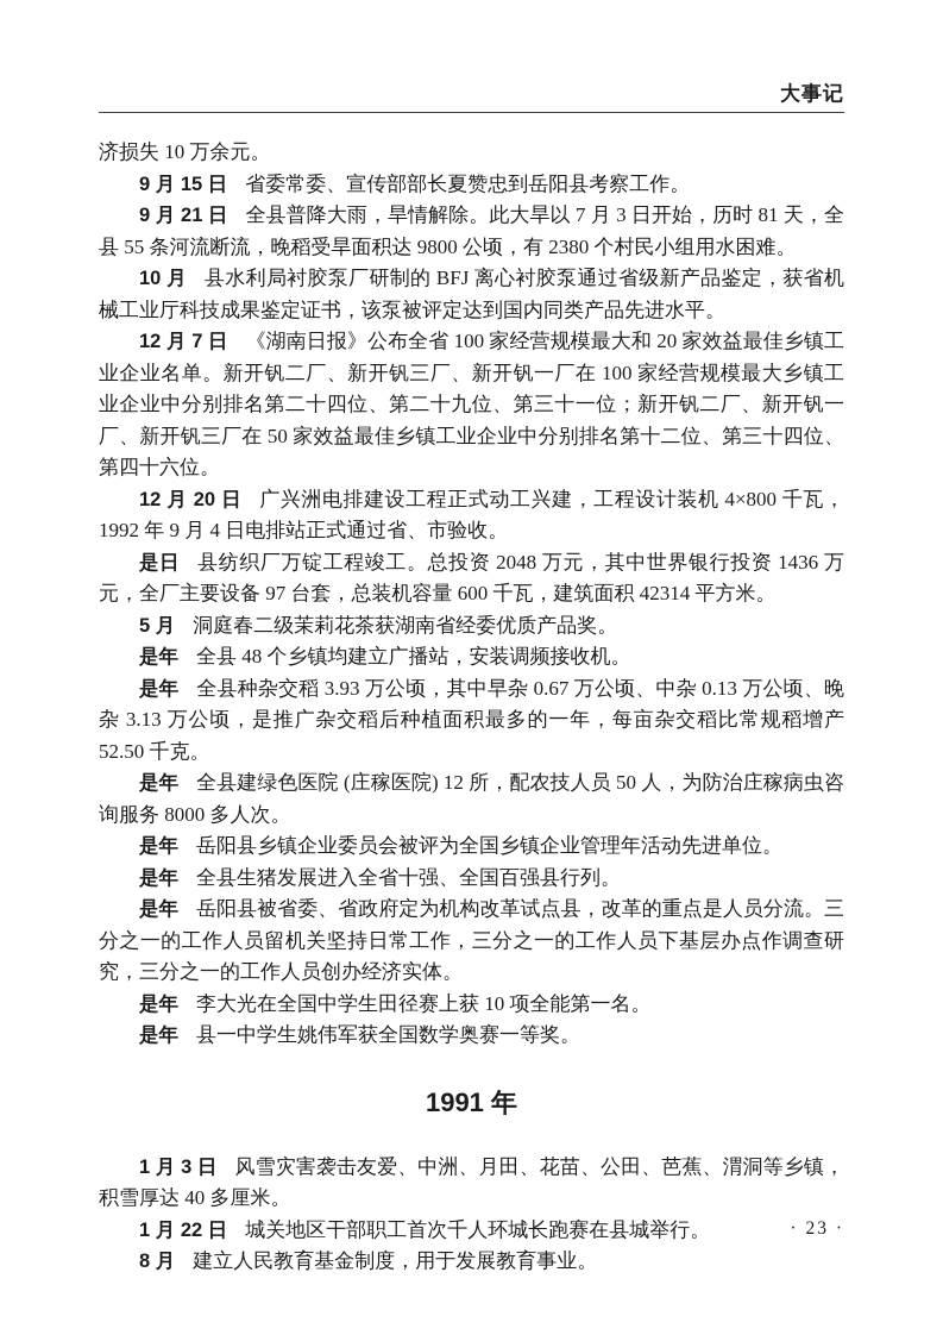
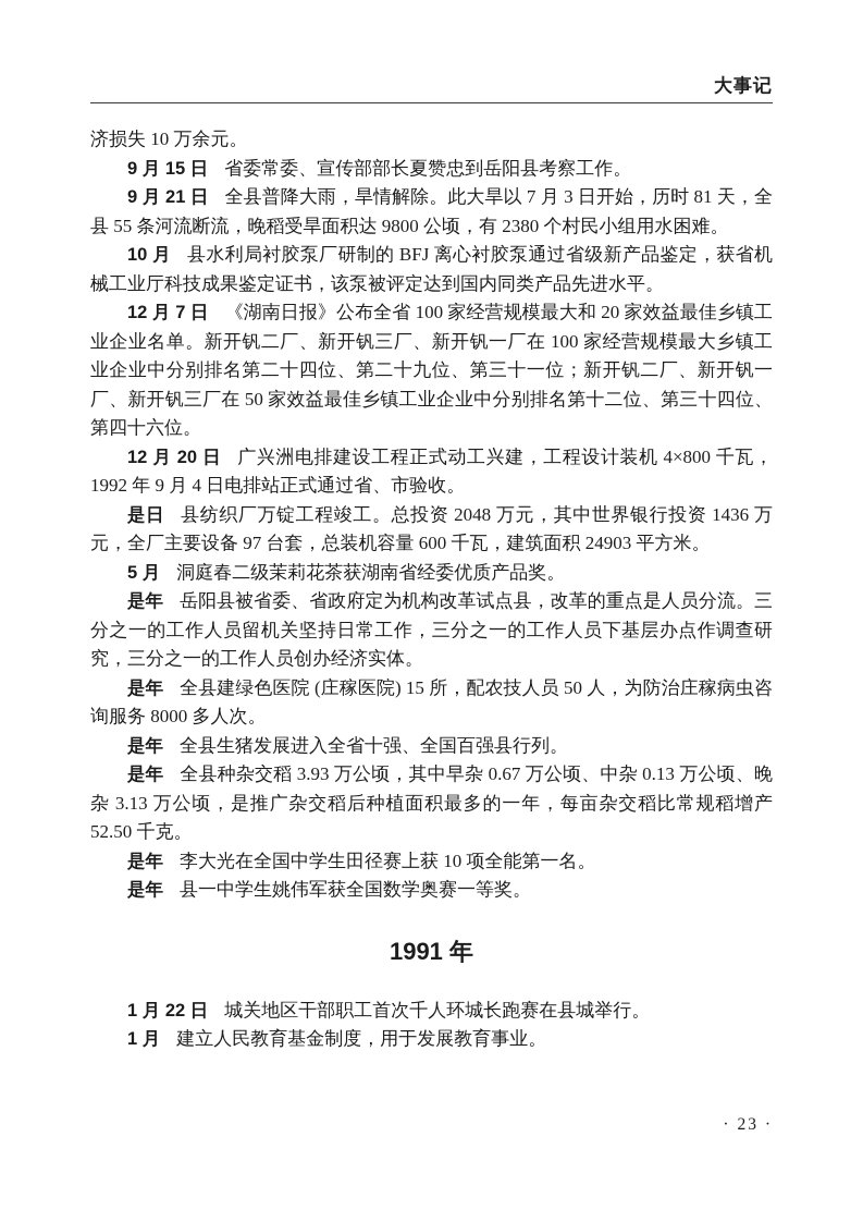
  大事记
  济损失 10 万余元。
  9 月 15 日 省委常委、宣传部部长夏赞忠到岳阳县考察工作。
  9 月 21 日 全县普降大雨，旱情解除。此大旱以 7 月 3 日开始，历时 81 天，全县 55 条河流断流，晚稻受旱面积达 9800 公顷，有 2380 个村民小组用水困难。
  10 月 县水利局衬胶泵厂研制的 BFJ 离心衬胶泵通过省级新产品鉴定，获省机械工业厅科技成果鉴定证书，该泵被评定达到国内同类产品先进水平。
  12 月 7 日 《湖南日报》公布全省 100 家经营规模最大和 20 家效益最佳乡镇工业企业名单。新开钒二厂、新开钒三厂、新开钒一厂在 100 家经营规模最大乡镇工业企业中分别排名第二十四位、第二十九位、第三十一位；新开钒二厂、新开钒一厂、新开钒三厂在 50 家效益最佳乡镇工业企业中分别排名第十二位、第三十四位、第四十六位。
  12 月 20 日 广兴洲电排建设工程正式动工兴建，工程设计装机 4×800 千瓦，1992 年 9 月 4 日电排站正式通过省、市验收。
- 是日 县纺织厂万锭工程竣工。总投资 2048 万元，其中世界银行投资 1436 万元，全厂主要设备 97 台套，总装机容量 600 千瓦，建筑面积 42314 平方米。
+ 是日 县纺织厂万锭工程竣工。总投资 2048 万元，其中世界银行投资 1436 万元，全厂主要设备 97 台套，总装机容量 600 千瓦，建筑面积 24903 平方米。
  5 月 洞庭春二级茉莉花茶获湖南省经委优质产品奖。
- 是年 全县 48 个乡镇均建立广播站，安装调频接收机。
- 是年 全县种杂交稻 3.93 万公顷，其中早杂 0.67 万公顷、中杂 0.13 万公顷、晚杂 3.13 万公顷，是推广杂交稻后种植面积最多的一年，每亩杂交稻比常规稻增产 52.50 千克。
+ 是年 岳阳县被省委、省政府定为机构改革试点县，改革的重点是人员分流。三分之一的工作人员留机关坚持日常工作，三分之一的工作人员下基层办点作调查研究，三分之一的工作人员创办经济实体。
- 是年 全县建绿色医院 (庄稼医院) 12 所，配农技人员 50 人，为防治庄稼病虫咨询服务 8000 多人次。
+ 是年 全县建绿色医院 (庄稼医院) 15 所，配农技人员 50 人，为防治庄稼病虫咨询服务 8000 多人次。
- 是年 岳阳县乡镇企业委员会被评为全国乡镇企业管理年活动先进单位。
  是年 全县生猪发展进入全省十强、全国百强县行列。
- 是年 岳阳县被省委、省政府定为机构改革试点县，改革的重点是人员分流。三分之一的工作人员留机关坚持日常工作，三分之一的工作人员下基层办点作调查研究，三分之一的工作人员创办经济实体。
+ 是年 全县种杂交稻 3.93 万公顷，其中早杂 0.67 万公顷、中杂 0.13 万公顷、晚杂 3.13 万公顷，是推广杂交稻后种植面积最多的一年，每亩杂交稻比常规稻增产 52.50 千克。
  是年 李大光在全国中学生田径赛上获 10 项全能第一名。
  是年 县一中学生姚伟军获全国数学奥赛一等奖。
  1991 年
- 1 月 3 日 风雪灾害袭击友爱、中洲、月田、花苗、公田、芭蕉、渭洞等乡镇，积雪厚达 40 多厘米。
  1 月 22 日 城关地区干部职工首次千人环城长跑赛在县城举行。
- 8 月 建立人民教育基金制度，用于发展教育事业。
+ 1 月 建立人民教育基金制度，用于发展教育事业。
  · 23 ·
